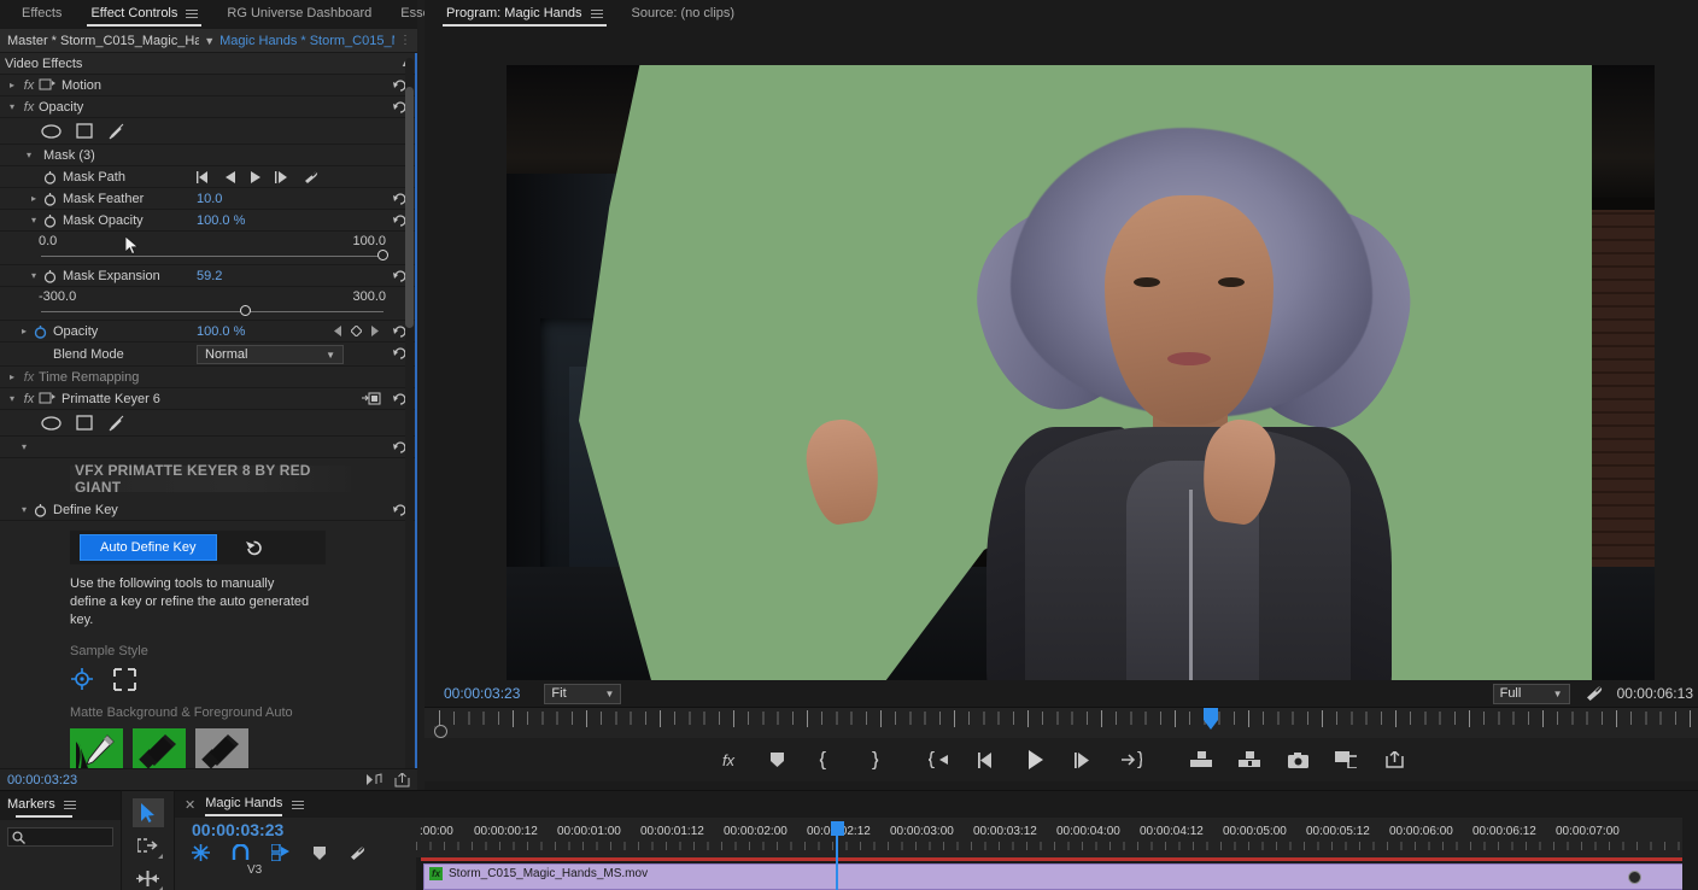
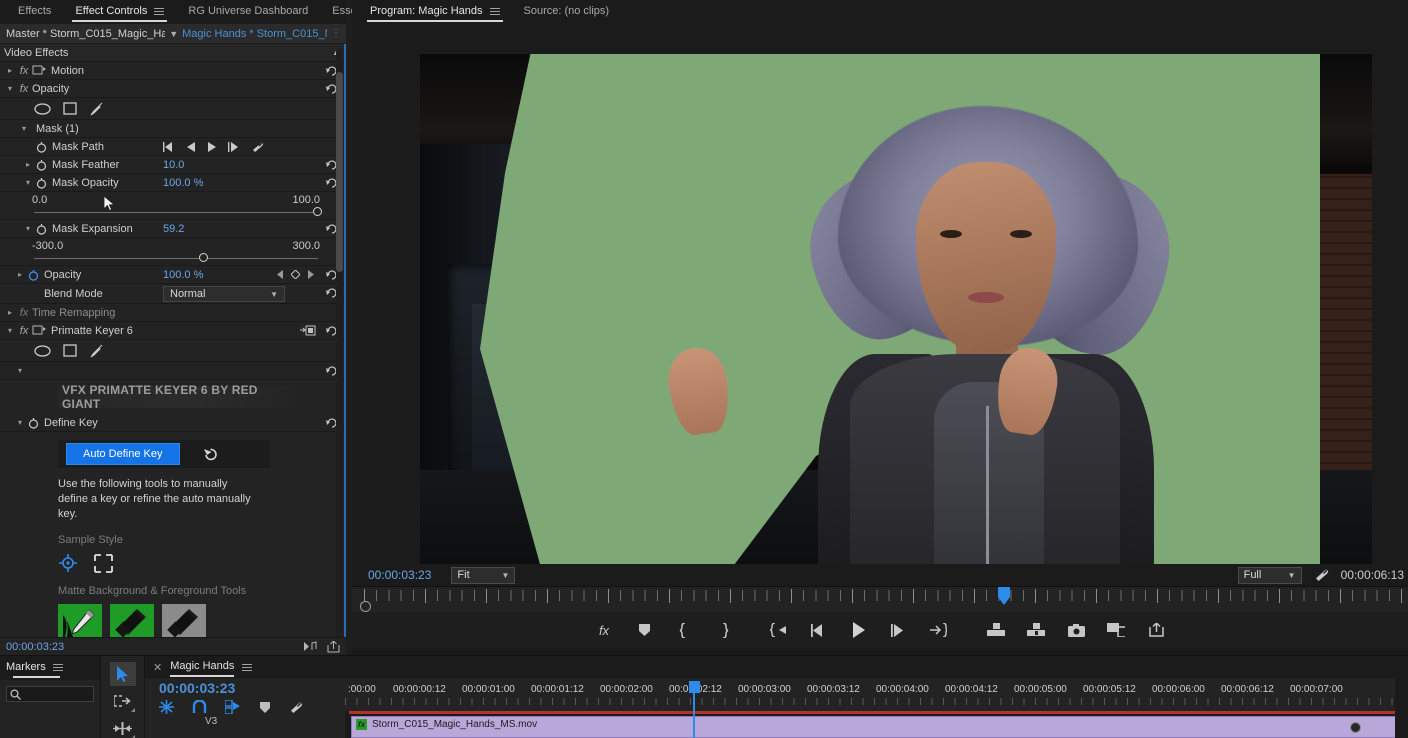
  Effects
  Effect Controls
  RG Universe Dashboard
  Ess
  Master * Storm_C015_Magic_Ha
  ▼
  Magic Hands * Storm_C015_
  ⋮
  Video Effects
  fx
  Motion
  fx
  Opacity
- Mask (3)
+ Mask (1)
  Mask Path
  Mask Feather
  10.0
  Mask Opacity
  100.0 %
  0.0
  100.0
  Mask Expansion
  59.2
  -300.0
  300.0
  Opacity
  100.0 %
  Blend Mode
  Normal
  ▼
  fx
  Time Remapping
  fx
  Primatte Keyer 6
- VFX PRIMATTE KEYER 8 BY RED GIANT
+ VFX PRIMATTE KEYER 6 BY RED GIANT
  Define Key
  Auto Define Key
- Use the following tools to manually define a key or refine the auto generated key.
+ Use the following tools to manually define a key or refine the auto manually key.
  Sample Style
- Matte Background & Foreground Auto
+ Matte Background & Foreground Tools
  00:00:03:23
  Program: Magic Hands
  Source: (no clips)
  00:00:03:23
  Fit
  ▼
  Full
  ▼
  00:00:06:13
  fx
  Markers
  ✕
  Magic Hands
  00:00:03:23
  V3
  :00:00
  00:00:00:12
  00:00:01:00
  00:00:01:12
  00:00:02:00
  00:02:12
  00:00:03:00
  00:00:03:12
  00:00:04:00
  00:00:04:12
  00:00:05:00
  00:00:05:12
  00:00:06:00
  00:00:06:12
  00:00:07:00
  fx
  Storm_C015_Magic_Hands_MS.mov
